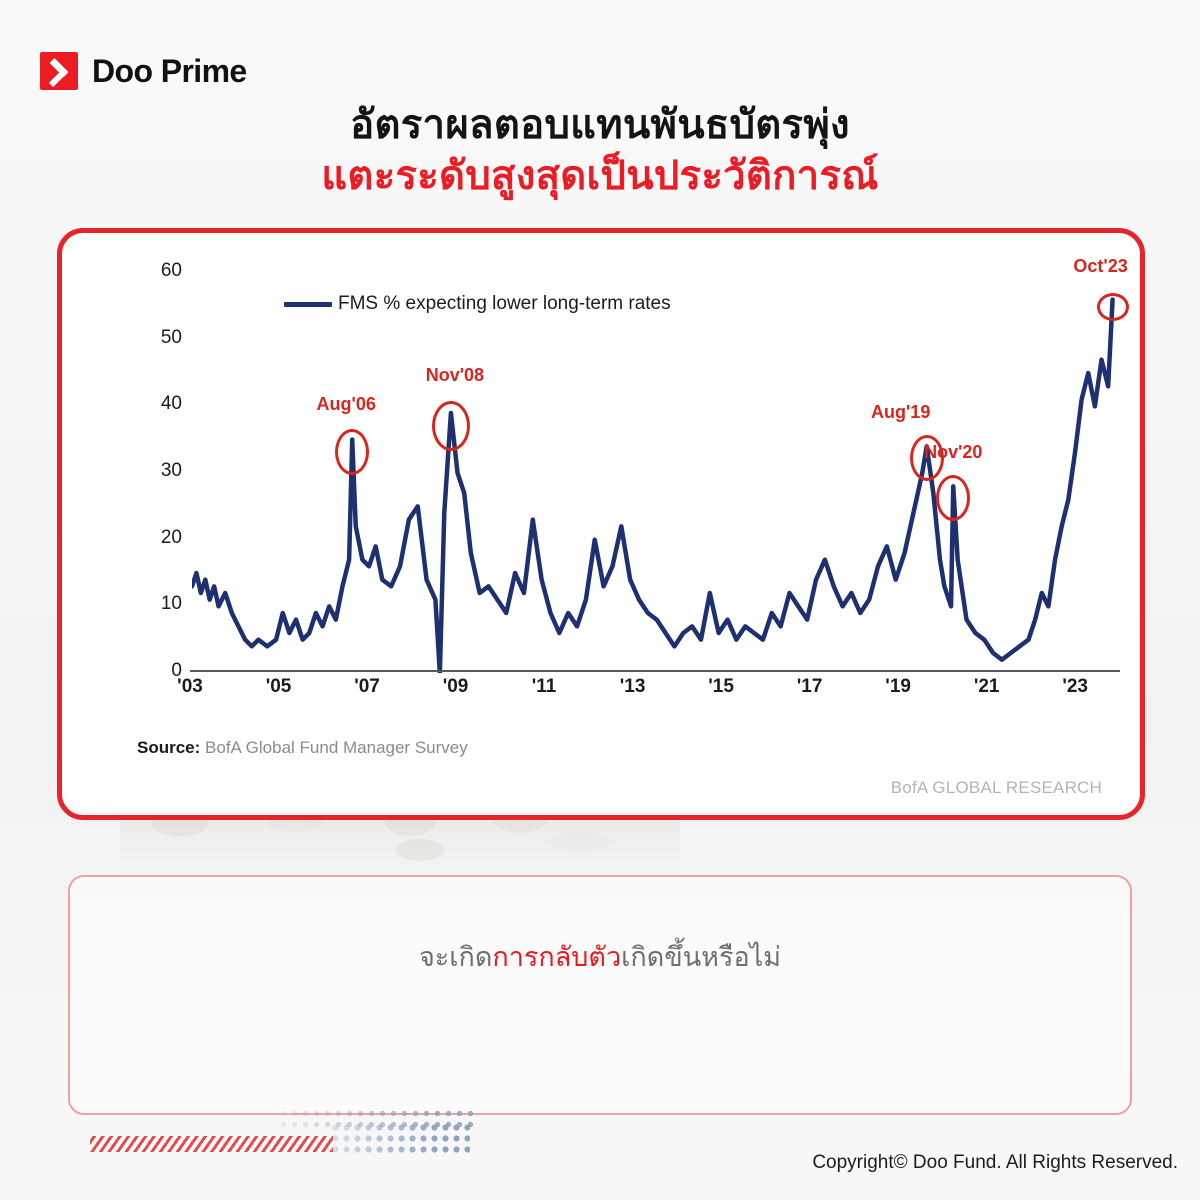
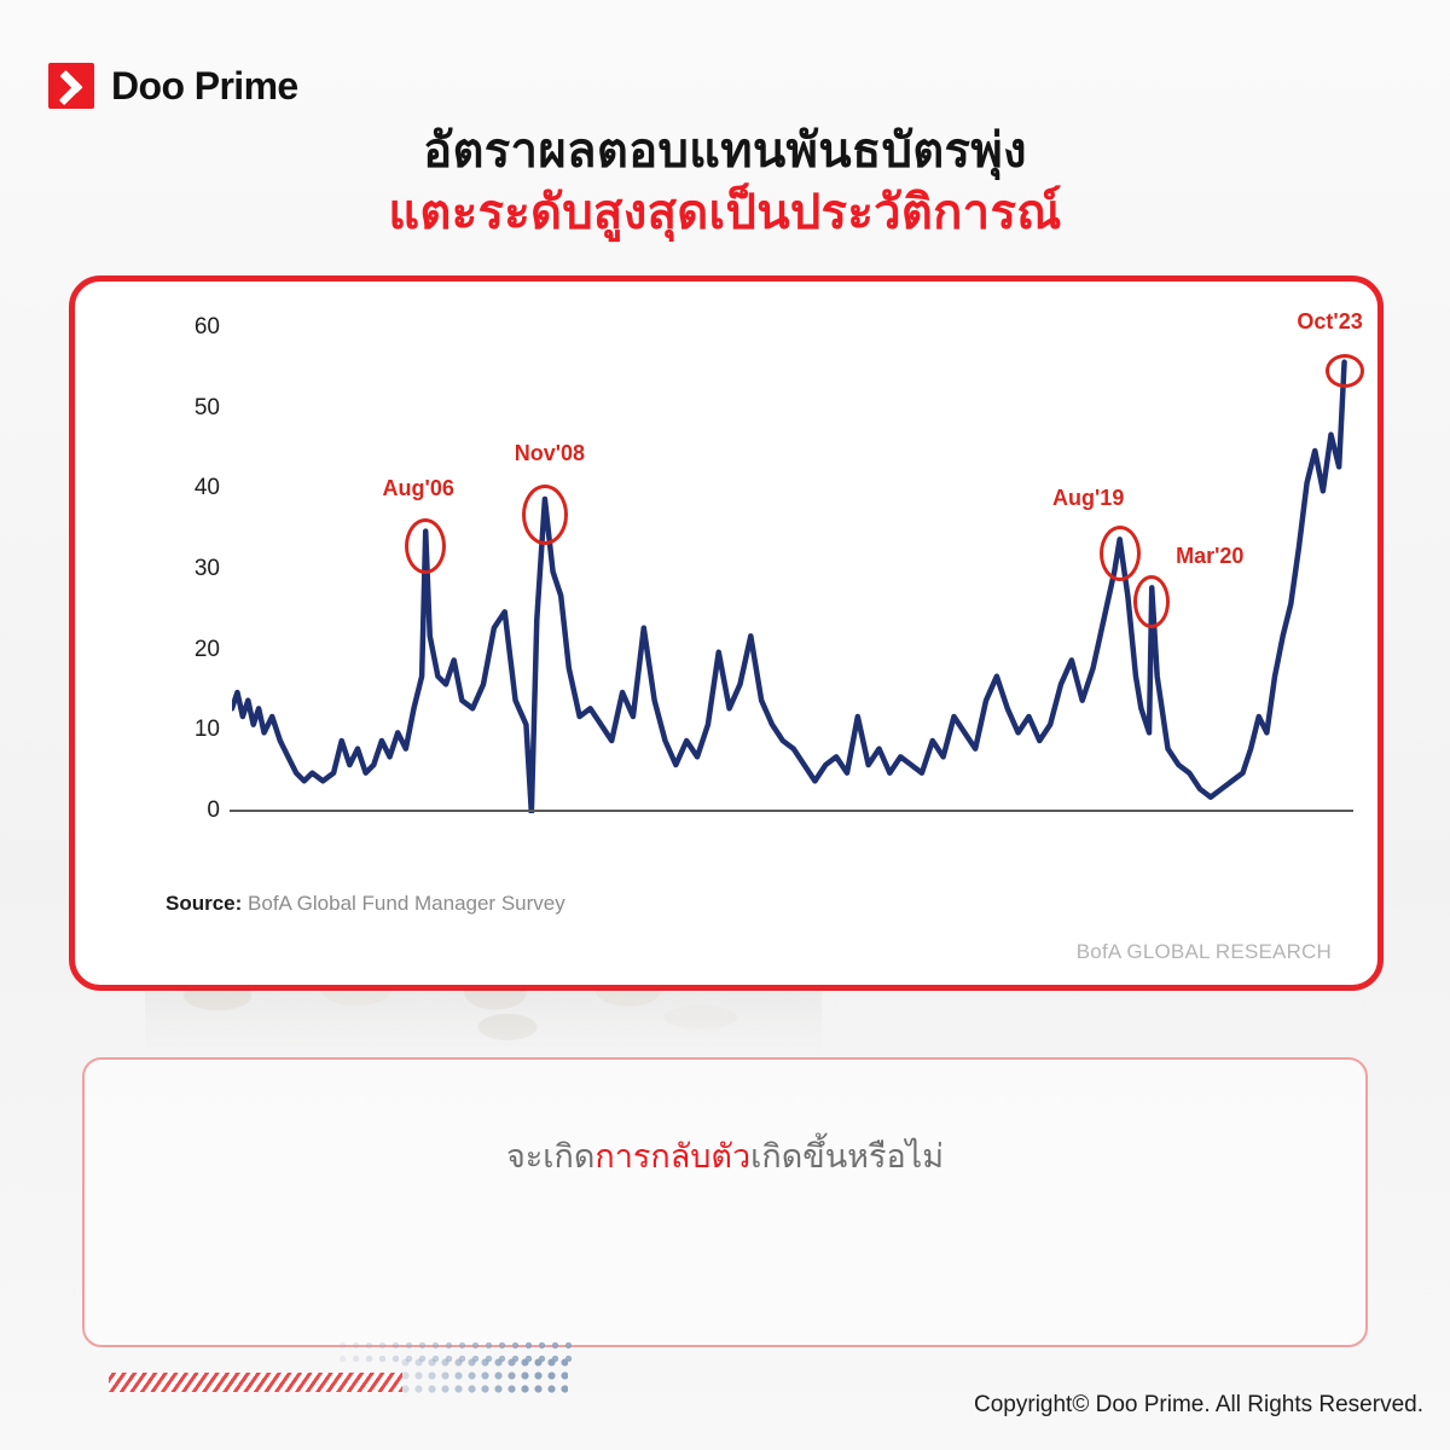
  Doo Prime
  อัตราผลตอบแทนพันธบัตรพุ่ง
  แตะระดับสูงสุดเป็นประวัติการณ์
  0
  10
  20
  30
  40
  50
  60
- FMS % expecting lower long-term rates
- '03
- '05
- '07
- '09
- '11
- '13
- '15
- '17
- '19
- '21
- '23
  Aug'06
  Nov'08
  Aug'19
- Nov'20
+ Mar'20
  Oct'23
  Source: BofA Global Fund Manager Survey
  BofA GLOBAL RESEARCH
  จะเกิดการกลับตัวเกิดขึ้นหรือไม่
- Copyright© Doo Fund. All Rights Reserved.
+ Copyright© Doo Prime. All Rights Reserved.
